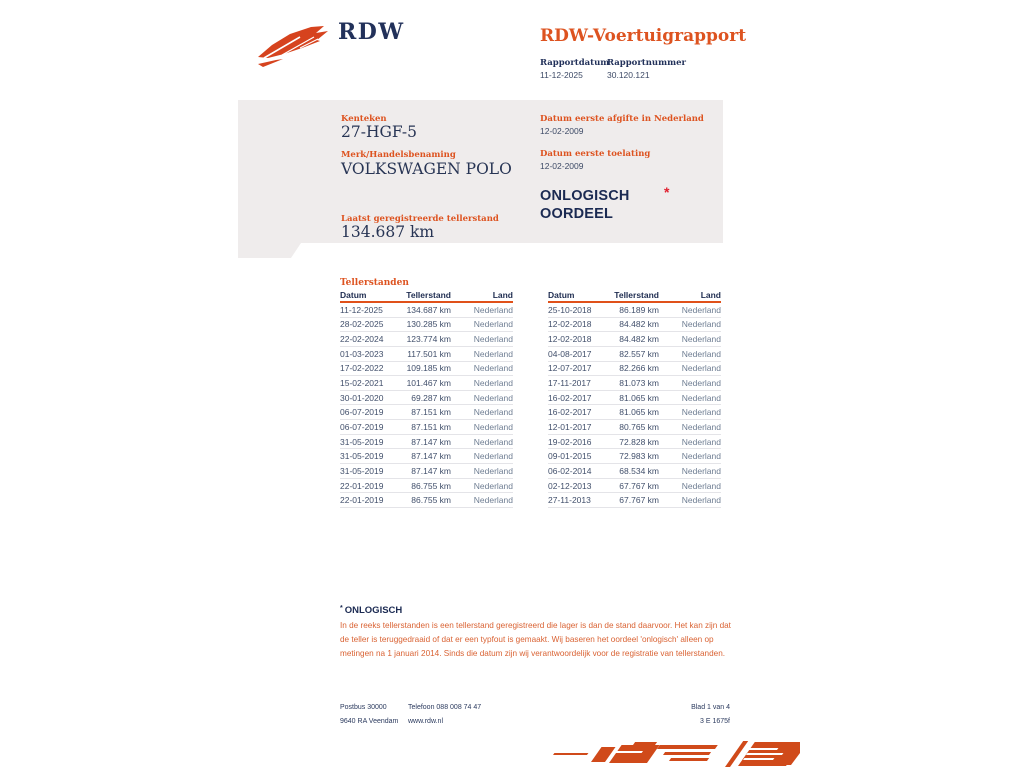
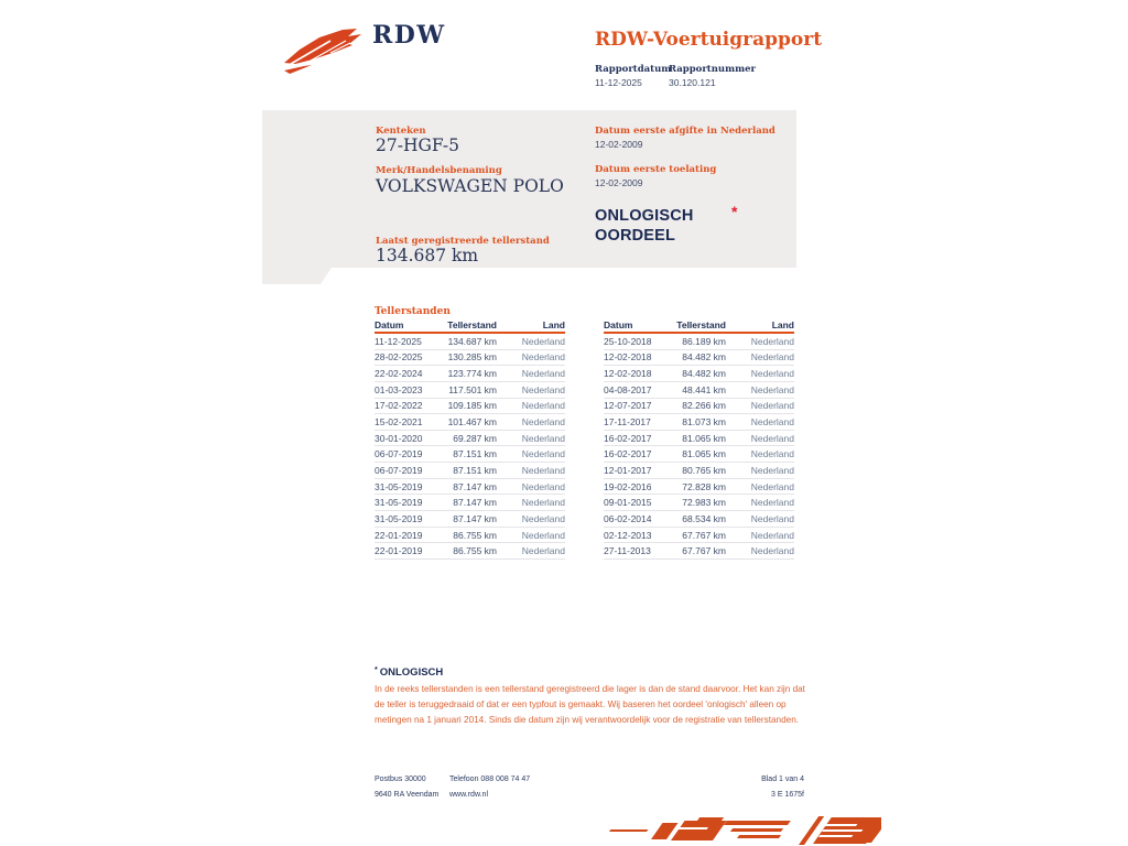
  RDW
  RDW-Voertuigrapport
  Rapportdatum
  Rapportnummer
  11-12-2025
  30.120.121
  Kenteken
  27-HGF-5
  Merk/Handelsbenaming
  VOLKSWAGEN POLO
  Laatst geregistreerde tellerstand
  134.687 km
  Datum eerste afgifte in Nederland
  12-02-2009
  Datum eerste toelating
  12-02-2009
  ONLOGISCH
  OORDEEL
  *
  Tellerstanden
  Datum
  Tellerstand
  Land
  11-12-2025
  134.687 km
  Nederland
  28-02-2025
  130.285 km
  Nederland
  22-02-2024
  123.774 km
  Nederland
  01-03-2023
  117.501 km
  Nederland
  17-02-2022
  109.185 km
  Nederland
  15-02-2021
  101.467 km
  Nederland
  30-01-2020
  69.287 km
  Nederland
  06-07-2019
  87.151 km
  Nederland
  06-07-2019
  87.151 km
  Nederland
  31-05-2019
  87.147 km
  Nederland
  31-05-2019
  87.147 km
  Nederland
  31-05-2019
  87.147 km
  Nederland
  22-01-2019
  86.755 km
  Nederland
  22-01-2019
  86.755 km
  Nederland
  Datum
  Tellerstand
  Land
  25-10-2018
  86.189 km
  Nederland
  12-02-2018
  84.482 km
  Nederland
  12-02-2018
  84.482 km
  Nederland
  04-08-2017
- 82.557 km
+ 48.441 km
  Nederland
  12-07-2017
  82.266 km
  Nederland
  17-11-2017
  81.073 km
  Nederland
  16-02-2017
  81.065 km
  Nederland
  16-02-2017
  81.065 km
  Nederland
  12-01-2017
  80.765 km
  Nederland
  19-02-2016
  72.828 km
  Nederland
  09-01-2015
  72.983 km
  Nederland
  06-02-2014
  68.534 km
  Nederland
  02-12-2013
  67.767 km
  Nederland
  27-11-2013
  67.767 km
  Nederland
  ONLOGISCH
  In de reeks tellerstanden is een tellerstand geregistreerd die lager is dan de stand daarvoor. Het kan zijn dat de teller is teruggedraaid of dat er een typfout is gemaakt. Wij baseren het oordeel 'onlogisch' alleen op metingen na 1 januari 2014. Sinds die datum zijn wij verantwoordelijk voor de registratie van tellerstanden.
